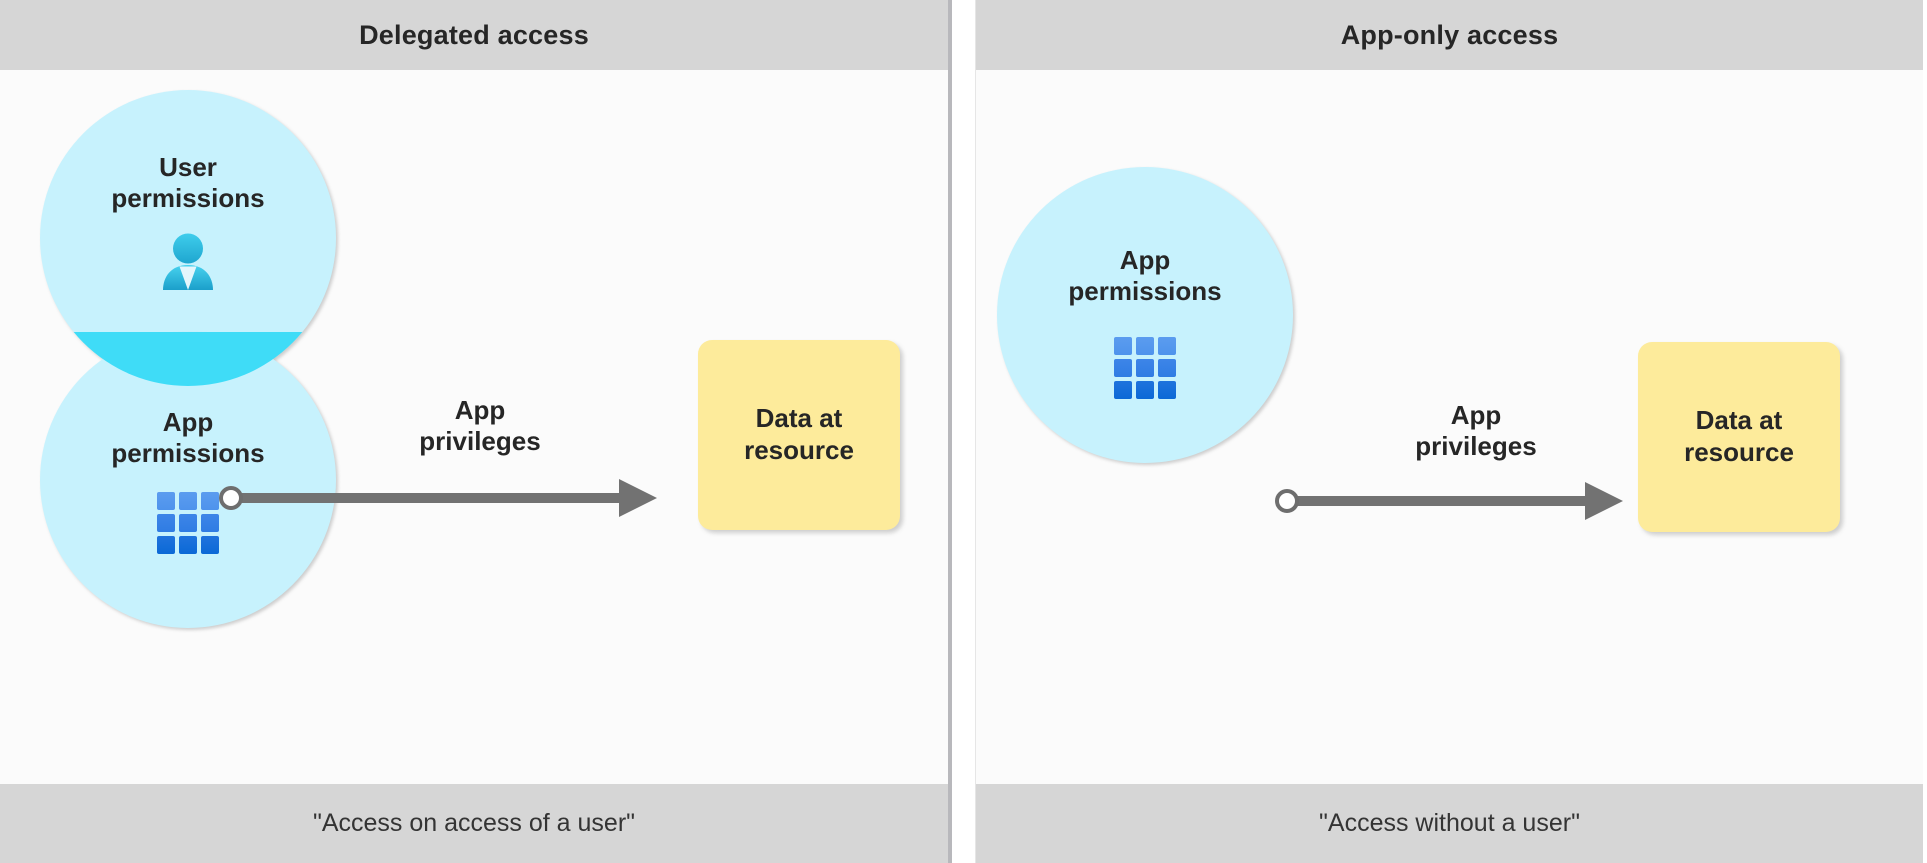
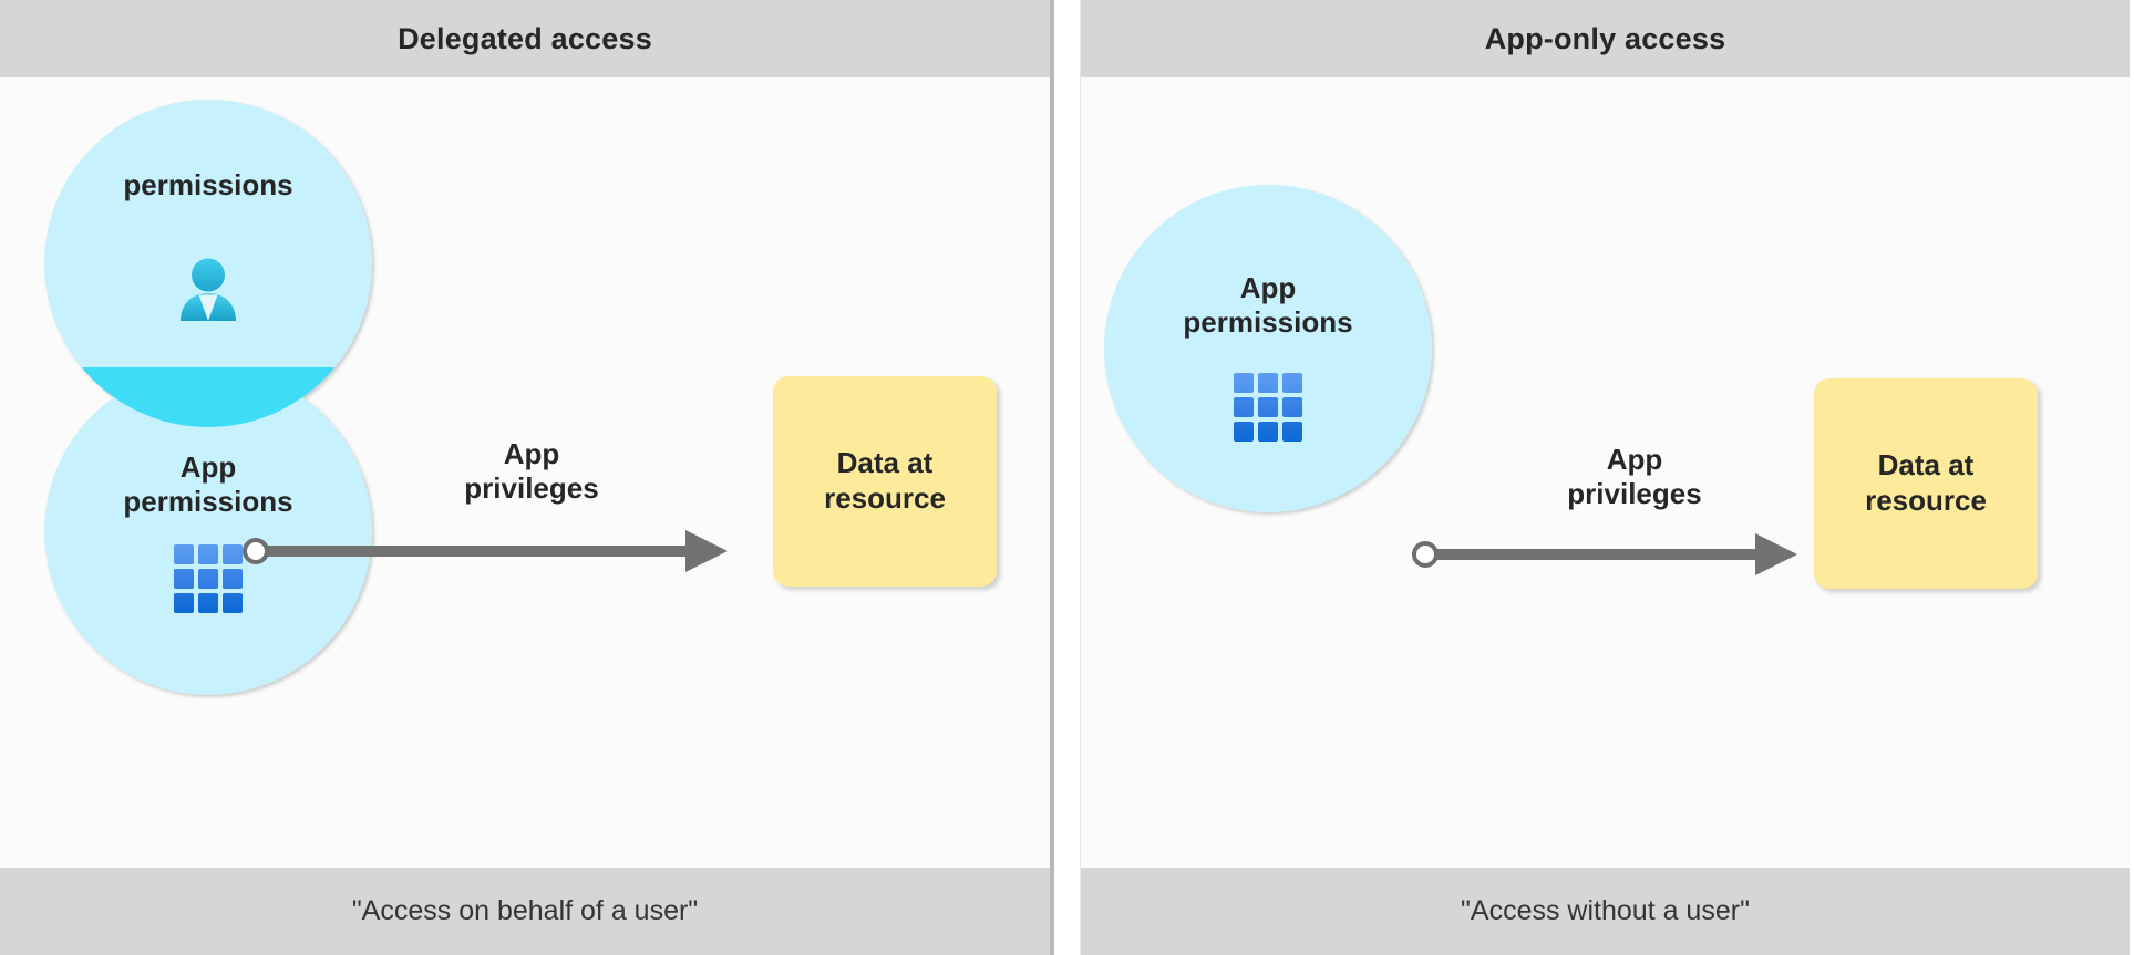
  Delegated access
- User
  permissions
  App
  permissions
  App
  privileges
  Data at
  resource
- "Access on access of a user"
+ "Access on behalf of a user"
  App-only access
  App
  permissions
  App
  privileges
  Data at
  resource
  "Access without a user"
